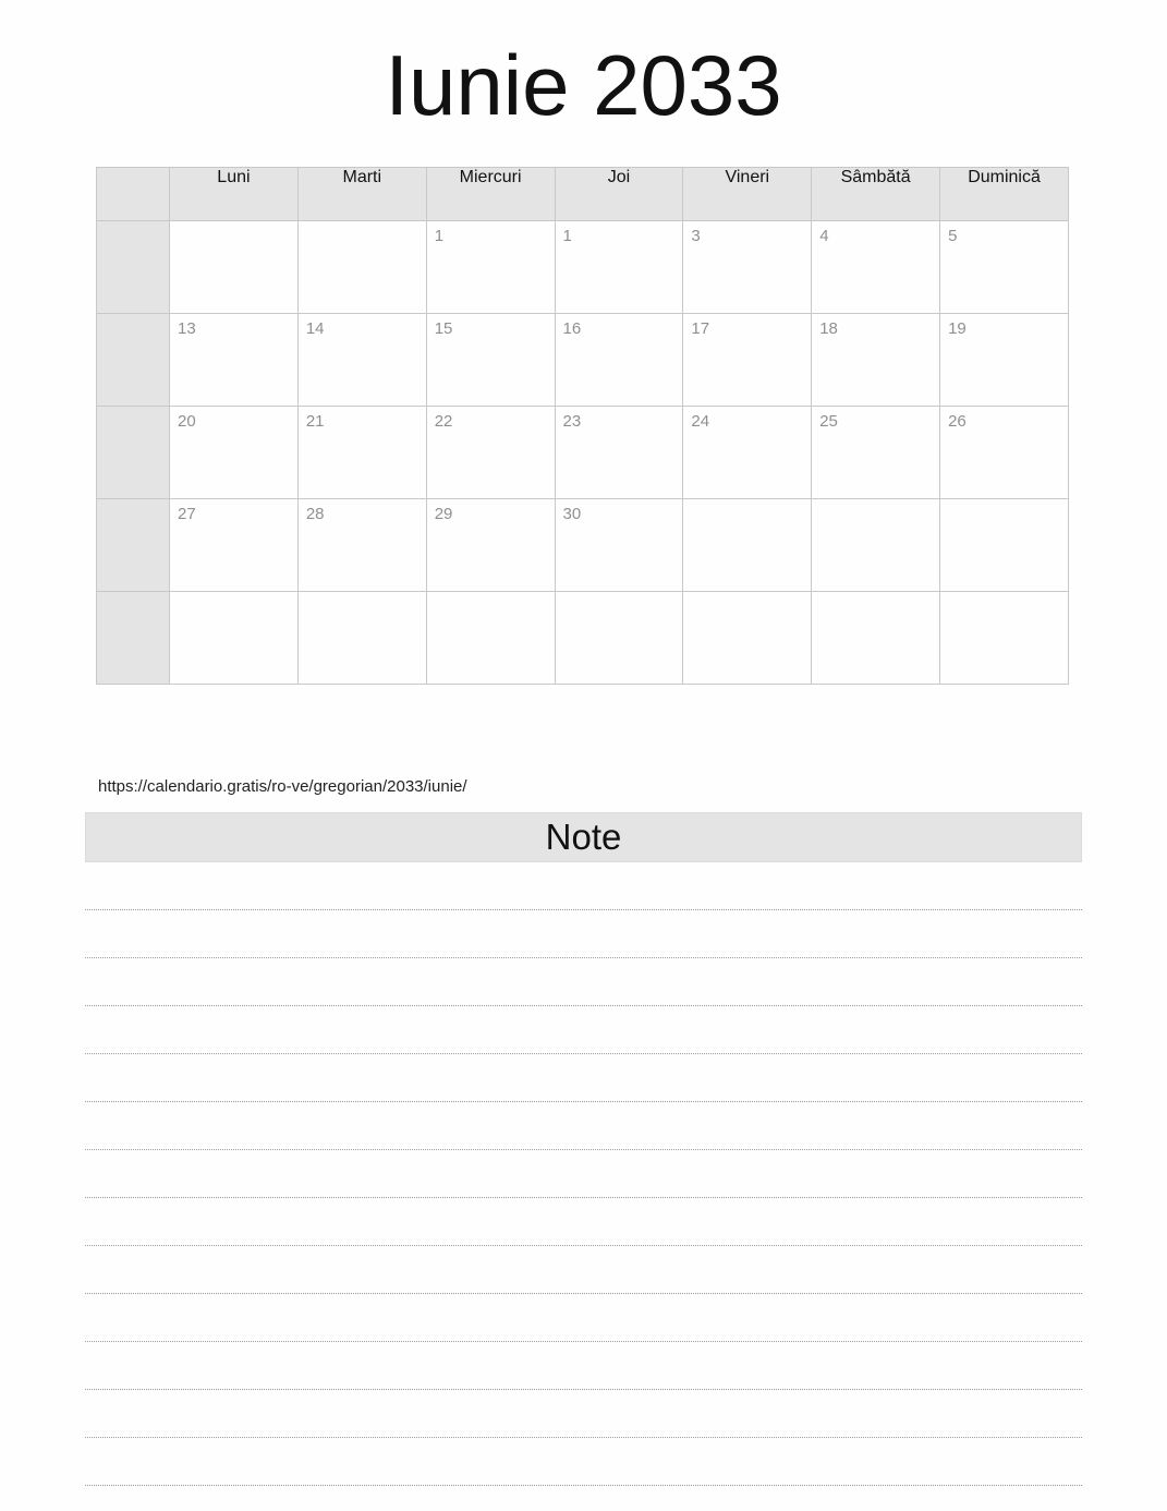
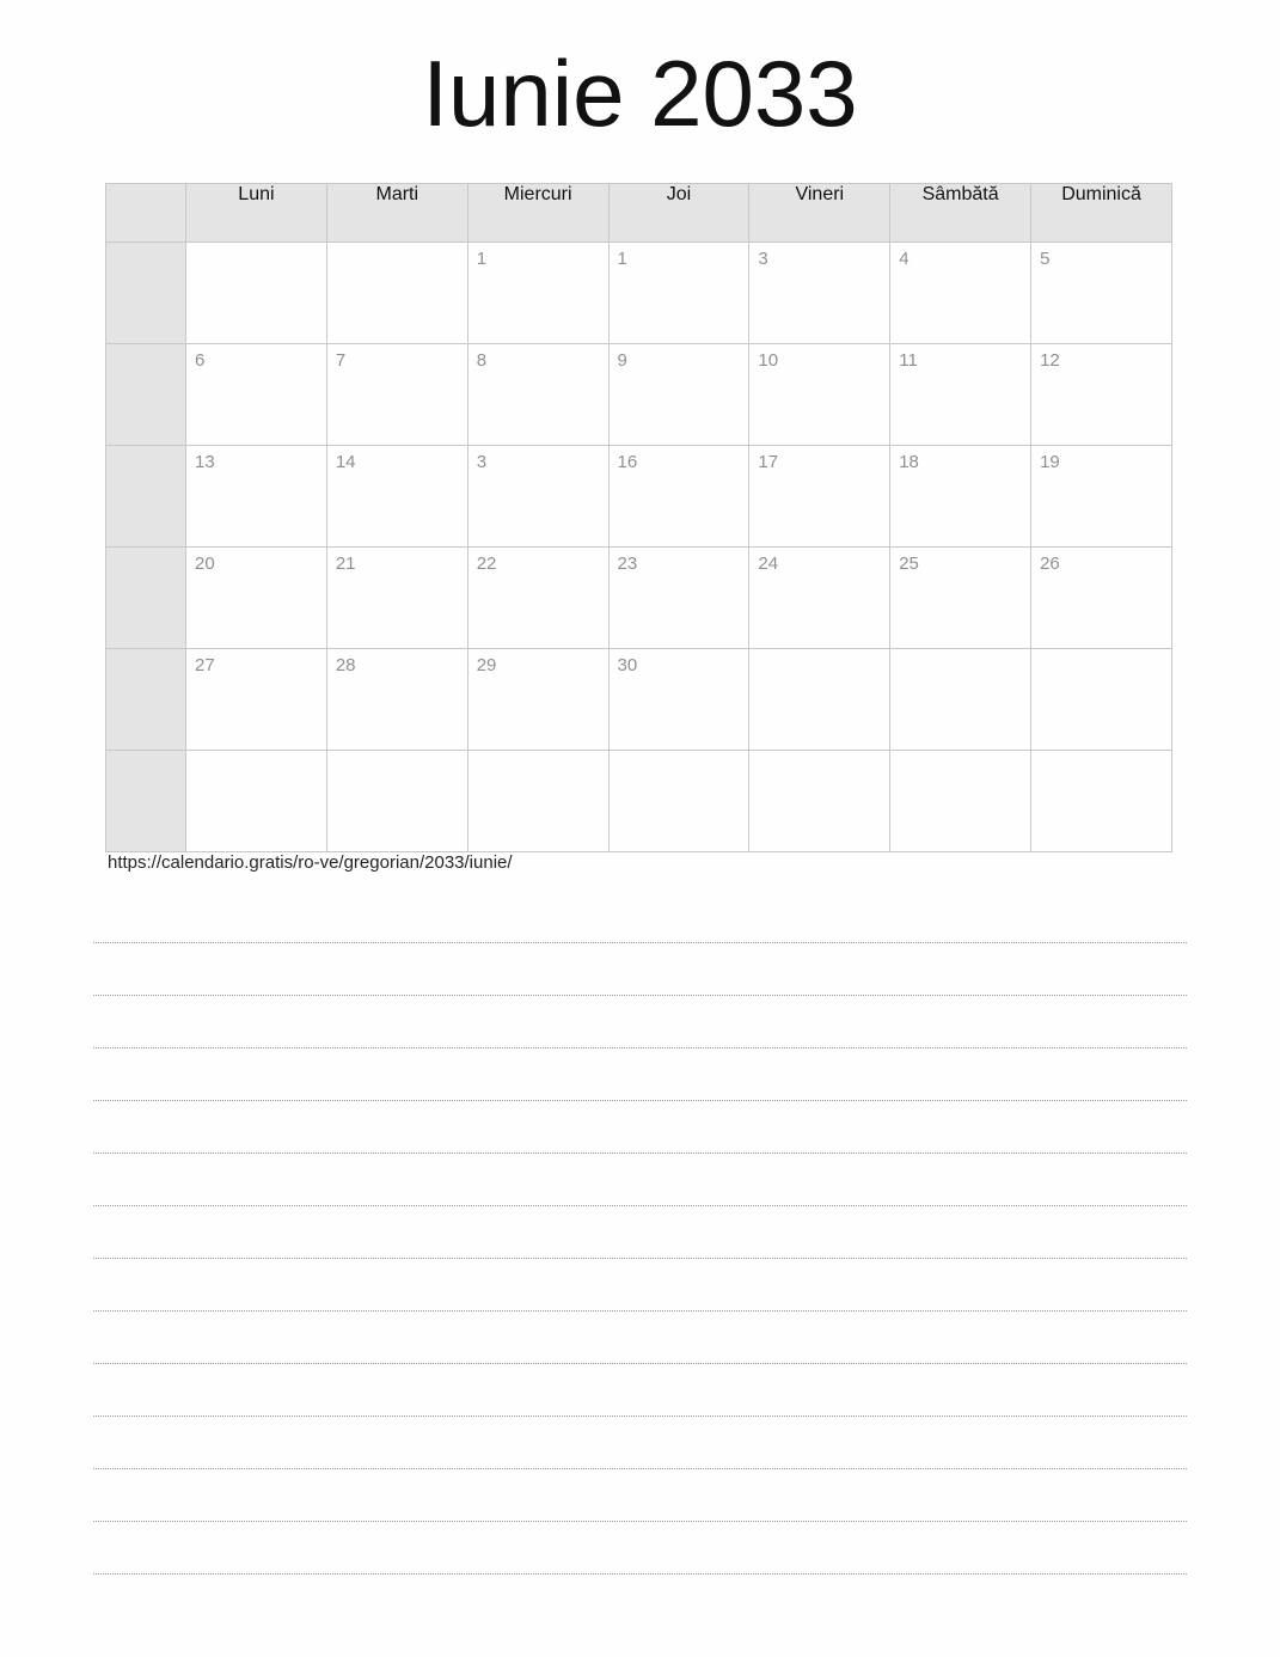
  Iunie 2033
  	Luni	Marti	Miercuri	Joi	Vineri	Sâmbătă	Duminică
  			1	1	3	4	5
+ 	6	7	8	9	10	11	12
- 	13	14	15	16	17	18	19
+ 	13	14	3	16	17	18	19
  	20	21	22	23	24	25	26
  	27	28	29	30
  https://calendario.gratis/ro-ve/gregorian/2033/iunie/
- Note
